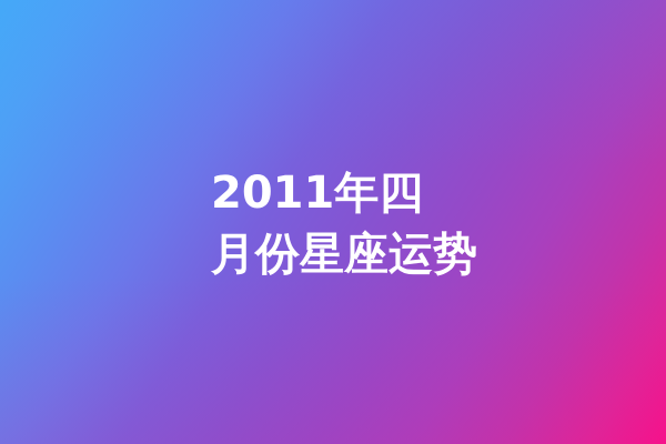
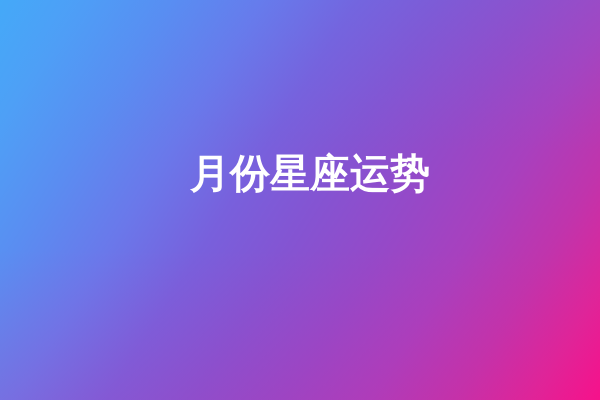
- 2011年四
  月份星座运势
